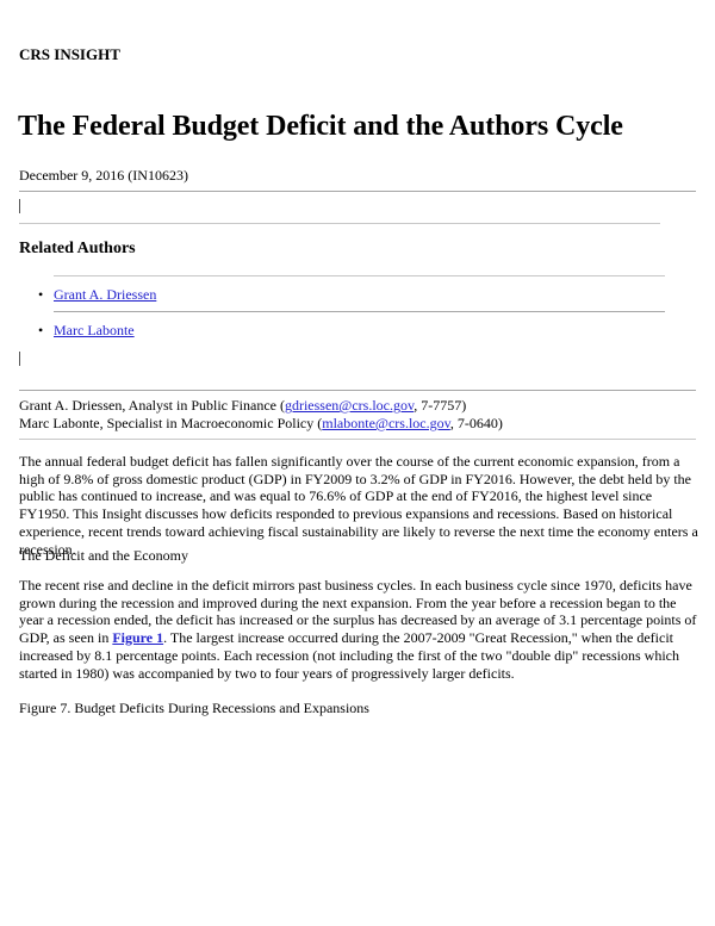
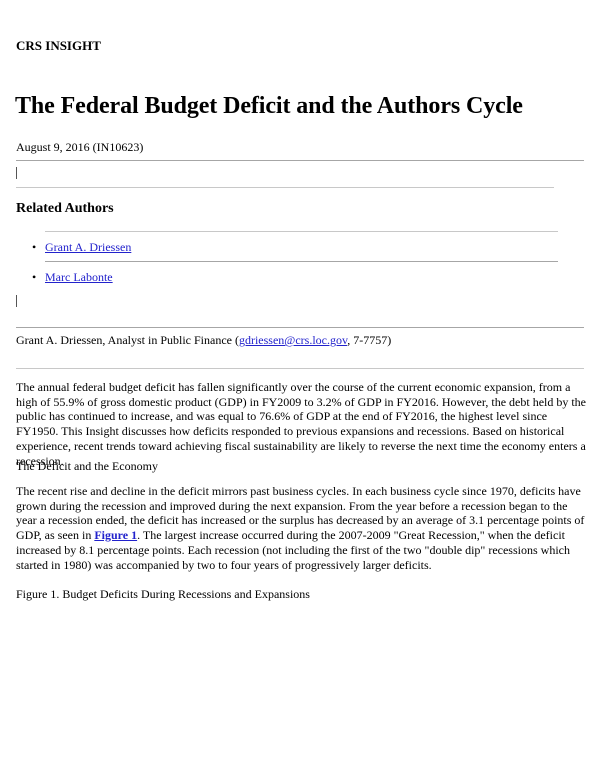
  CRS INSIGHT
  The Federal Budget Deficit and the Authors Cycle
- December 9, 2016 (IN10623)
+ August 9, 2016 (IN10623)
  Related Authors
  • Grant A. Driessen
  • Marc Labonte
  Grant A. Driessen, Analyst in Public Finance (gdriessen@crs.loc.gov, 7-7757)
- Marc Labonte, Specialist in Macroeconomic Policy (mlabonte@crs.loc.gov, 7-0640)
- The annual federal budget deficit has fallen significantly over the course of the current economic expansion, from a high of 9.8% of gross domestic product (GDP) in FY2009 to 3.2% of GDP in FY2016. However, the debt held by the public has continued to increase, and was equal to 76.6% of GDP at the end of FY2016, the highest level since FY1950. This Insight discusses how deficits responded to previous expansions and recessions. Based on historical experience, recent trends toward achieving fiscal sustainability are likely to reverse the next time the economy enters a recession.
+ The annual federal budget deficit has fallen significantly over the course of the current economic expansion, from a high of 55.9% of gross domestic product (GDP) in FY2009 to 3.2% of GDP in FY2016. However, the debt held by the public has continued to increase, and was equal to 76.6% of GDP at the end of FY2016, the highest level since FY1950. This Insight discusses how deficits responded to previous expansions and recessions. Based on historical experience, recent trends toward achieving fiscal sustainability are likely to reverse the next time the economy enters a recession.
  The Deficit and the Economy
  The recent rise and decline in the deficit mirrors past business cycles. In each business cycle since 1970, deficits have grown during the recession and improved during the next expansion. From the year before a recession began to the year a recession ended, the deficit has increased or the surplus has decreased by an average of 3.1 percentage points of GDP, as seen in Figure 1. The largest increase occurred during the 2007-2009 "Great Recession," when the deficit increased by 8.1 percentage points. Each recession (not including the first of the two "double dip" recessions which started in 1980) was accompanied by two to four years of progressively larger deficits.
- Figure 7. Budget Deficits During Recessions and Expansions
+ Figure 1. Budget Deficits During Recessions and Expansions
